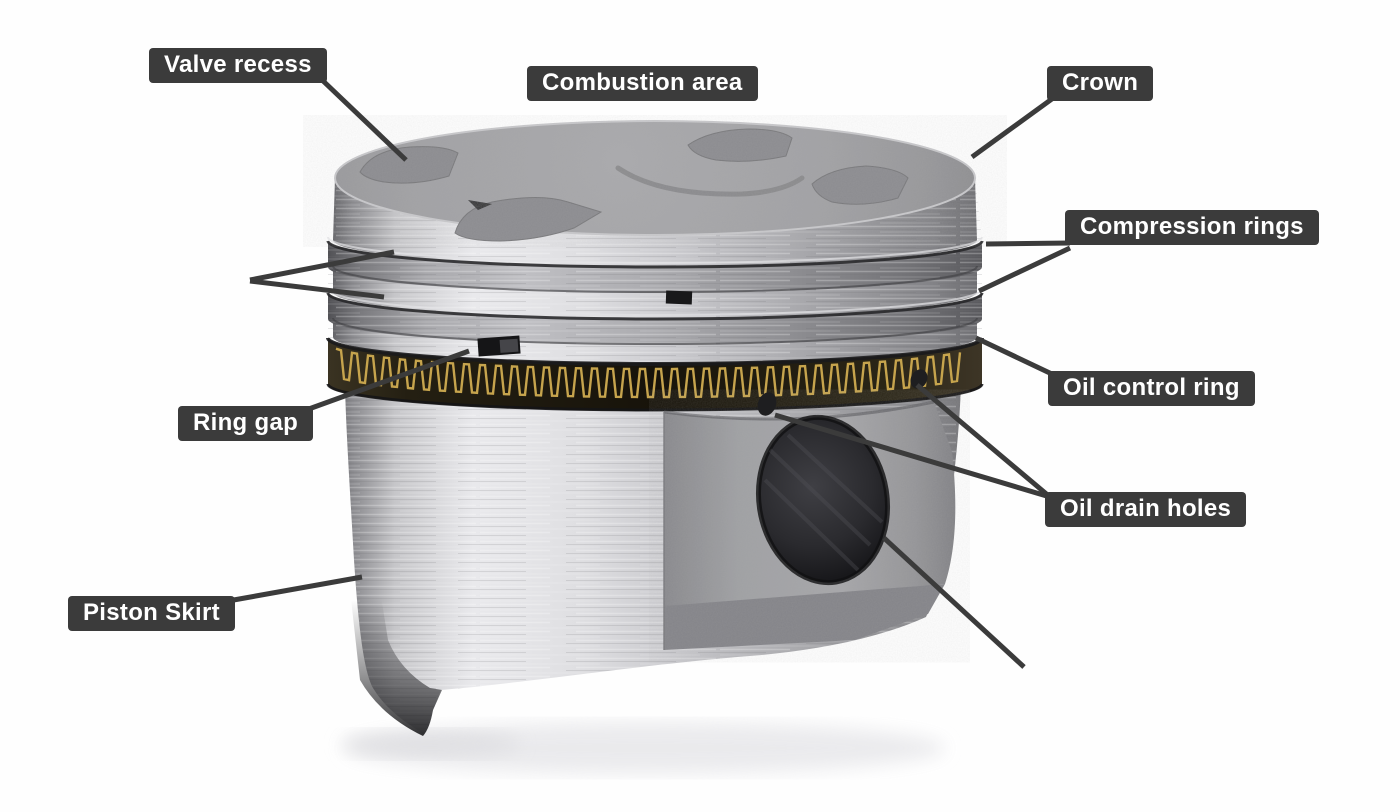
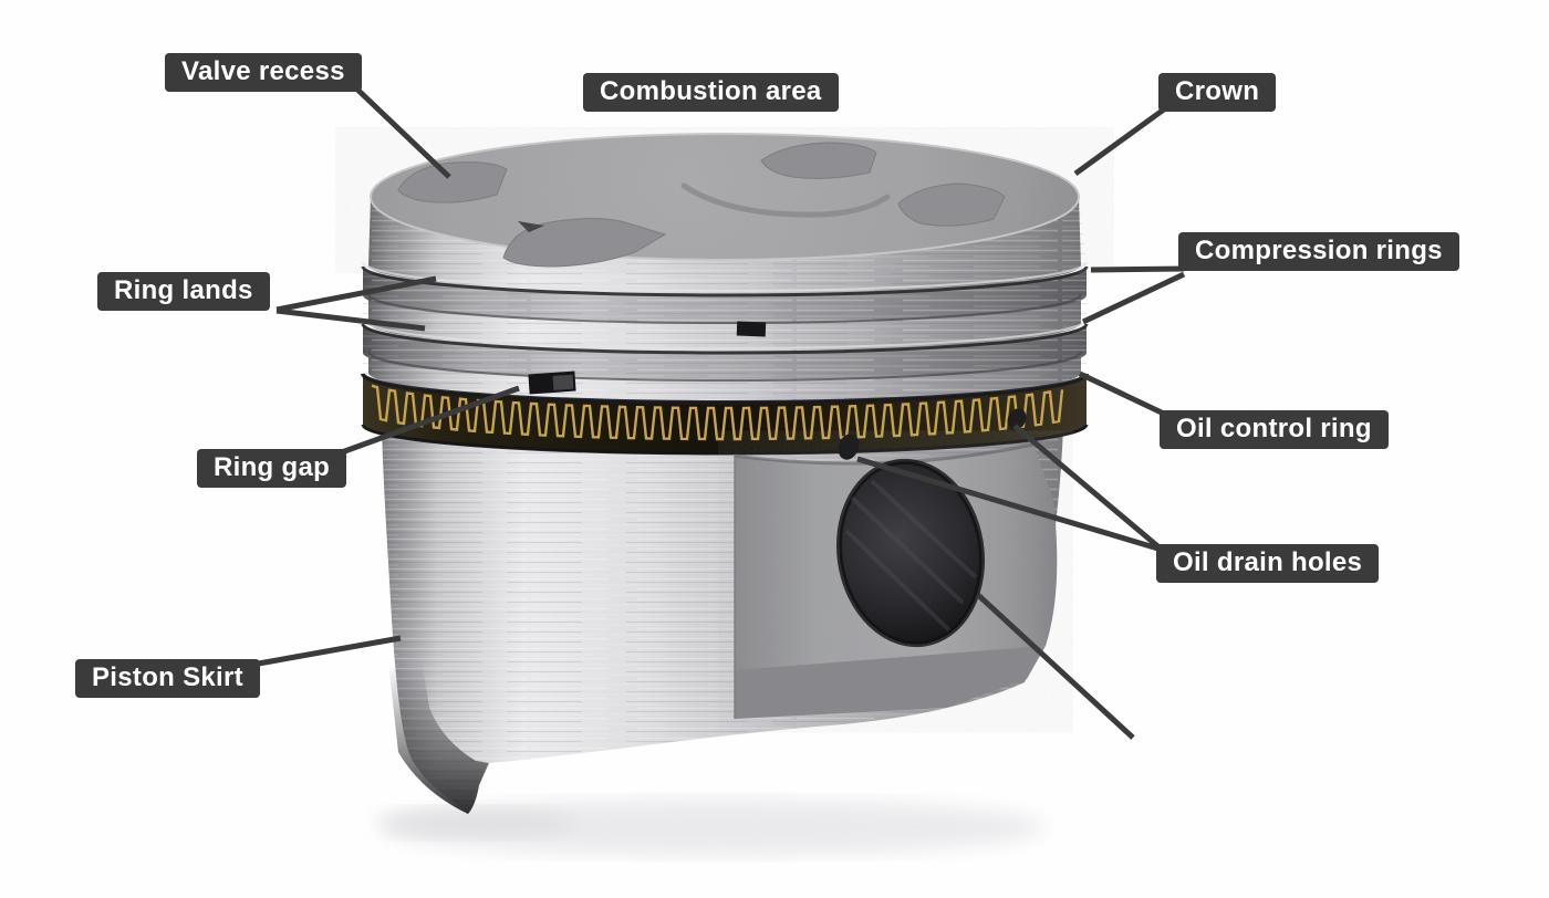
  Valve recess
  Combustion area
  Crown
  Compression rings
+ Ring lands
  Ring gap
  Oil control ring
  Oil drain holes
  Piston Skirt
